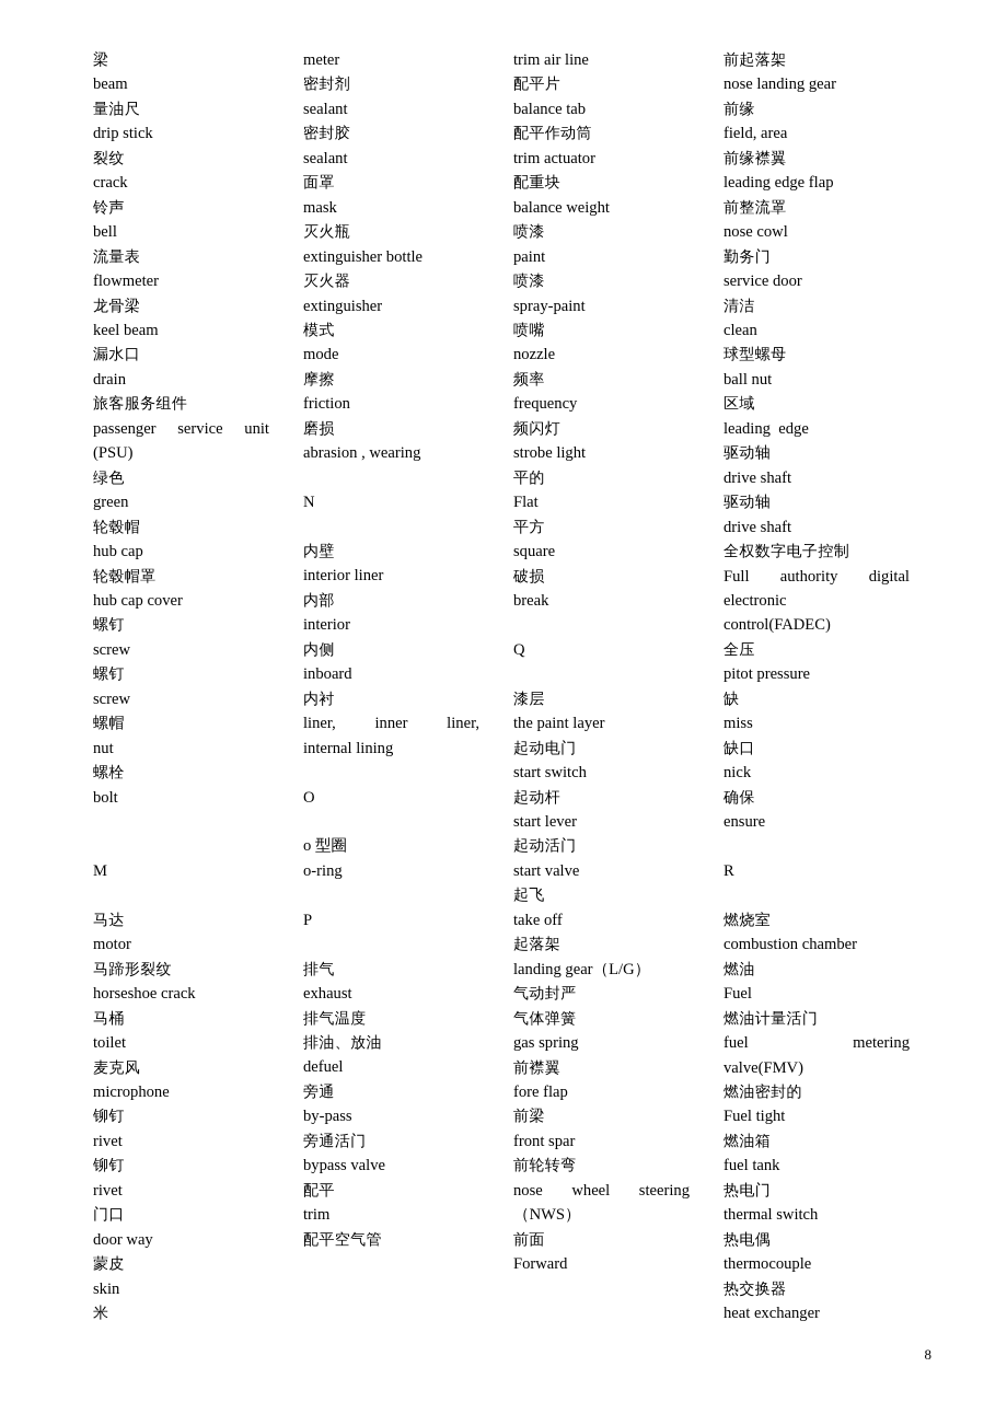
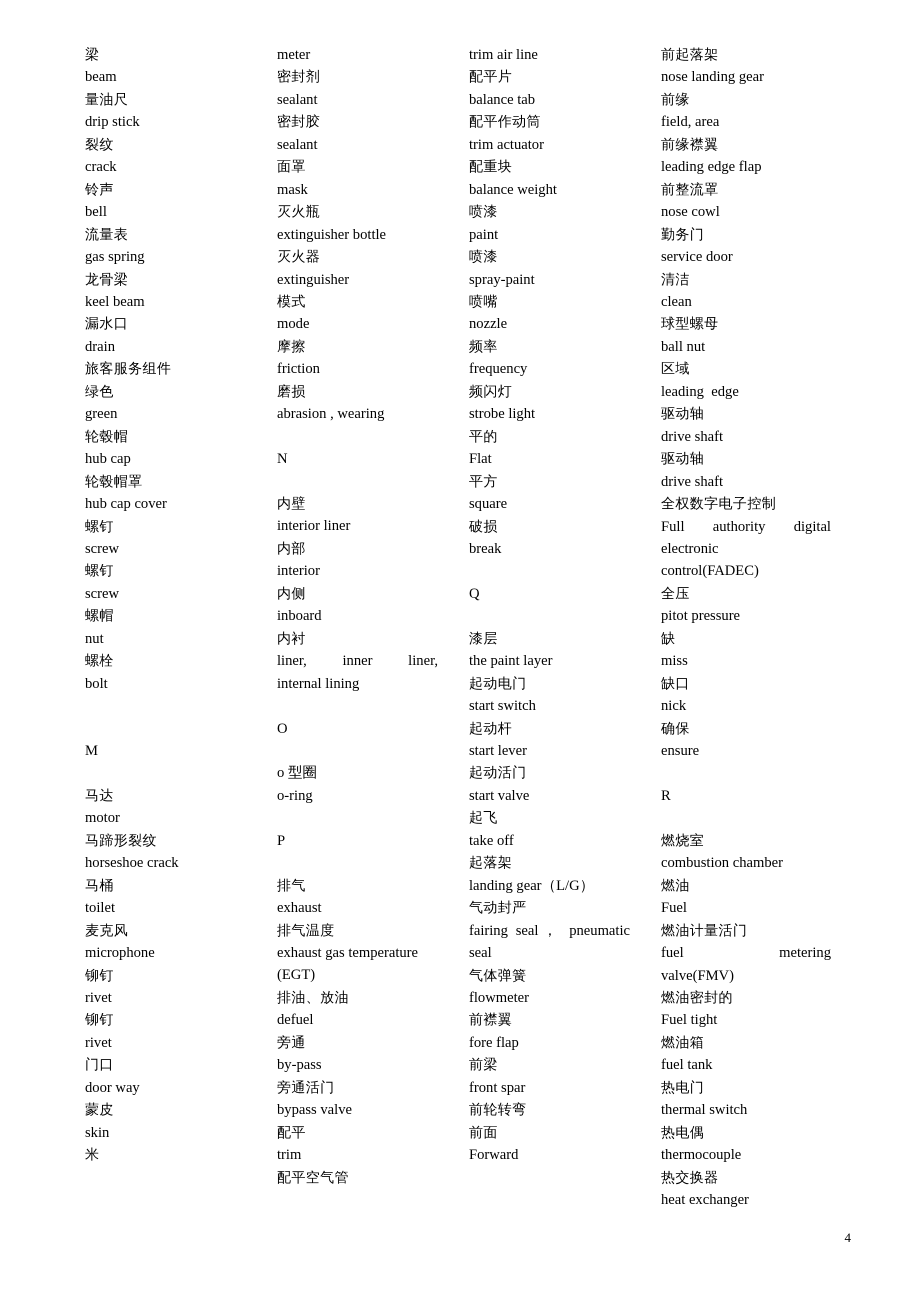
  梁
  beam
  量油尺
  drip stick
  裂纹
  crack
  铃声
  bell
  流量表
- flowmeter
+ gas spring
  龙骨梁
  keel beam
  漏水口
  drain
  旅客服务组件
- passenger service unit
- (PSU)
  绿色
  green
  轮毂帽
  hub cap
  轮毂帽罩
  hub cap cover
  螺钉
  screw
  螺钉
  screw
  螺帽
  nut
  螺栓
  bolt
  M
  马达
  motor
  马蹄形裂纹
  horseshoe crack
  马桶
  toilet
  麦克风
  microphone
  铆钉
  rivet
  铆钉
  rivet
  门口
  door way
  蒙皮
  skin
  米
  meter
  密封剂
  sealant
  密封胶
  sealant
  面罩
  mask
  灭火瓶
  extinguisher bottle
  灭火器
  extinguisher
  模式
  mode
  摩擦
  friction
  磨损
  abrasion , wearing
  N
  内壁
  interior liner
  内部
  interior
  内侧
  inboard
  内衬
  liner, inner liner,
  internal lining
  O
  o 型圈
  o-ring
  P
  排气
  exhaust
  排气温度
+ exhaust gas temperature
+ (EGT)
  排油、放油
  defuel
  旁通
  by-pass
  旁通活门
  bypass valve
  配平
  trim
  配平空气管
  trim air line
  配平片
  balance tab
  配平作动筒
  trim actuator
  配重块
  balance weight
  喷漆
  paint
  喷漆
  spray-paint
  喷嘴
  nozzle
  频率
  frequency
  频闪灯
  strobe light
  平的
  Flat
  平方
  square
  破损
  break
  Q
  漆层
  the paint layer
  起动电门
  start switch
  起动杆
  start lever
  起动活门
  start valve
  起飞
  take off
  起落架
  landing gear（L/G）
  气动封严
+ fairing seal， pneumatic
+ seal
  气体弹簧
- gas spring
+ flowmeter
  前襟翼
  fore flap
  前梁
  front spar
  前轮转弯
- nose wheel steering
- （NWS）
  前面
  Forward
  前起落架
  nose landing gear
  前缘
  field, area
  前缘襟翼
  leading edge flap
  前整流罩
  nose cowl
  勤务门
  service door
  清洁
  clean
  球型螺母
  ball nut
  区域
  leading edge
  驱动轴
  drive shaft
  驱动轴
  drive shaft
  全权数字电子控制
  Full authority digital
  electronic
  control(FADEC)
  全压
  pitot pressure
  缺
  miss
  缺口
  nick
  确保
  ensure
  R
  燃烧室
  combustion chamber
  燃油
  Fuel
  燃油计量活门
  fuel metering
  valve(FMV)
  燃油密封的
  Fuel tight
  燃油箱
  fuel tank
  热电门
  thermal switch
  热电偶
  thermocouple
  热交换器
  heat exchanger
- 8
+ 4
